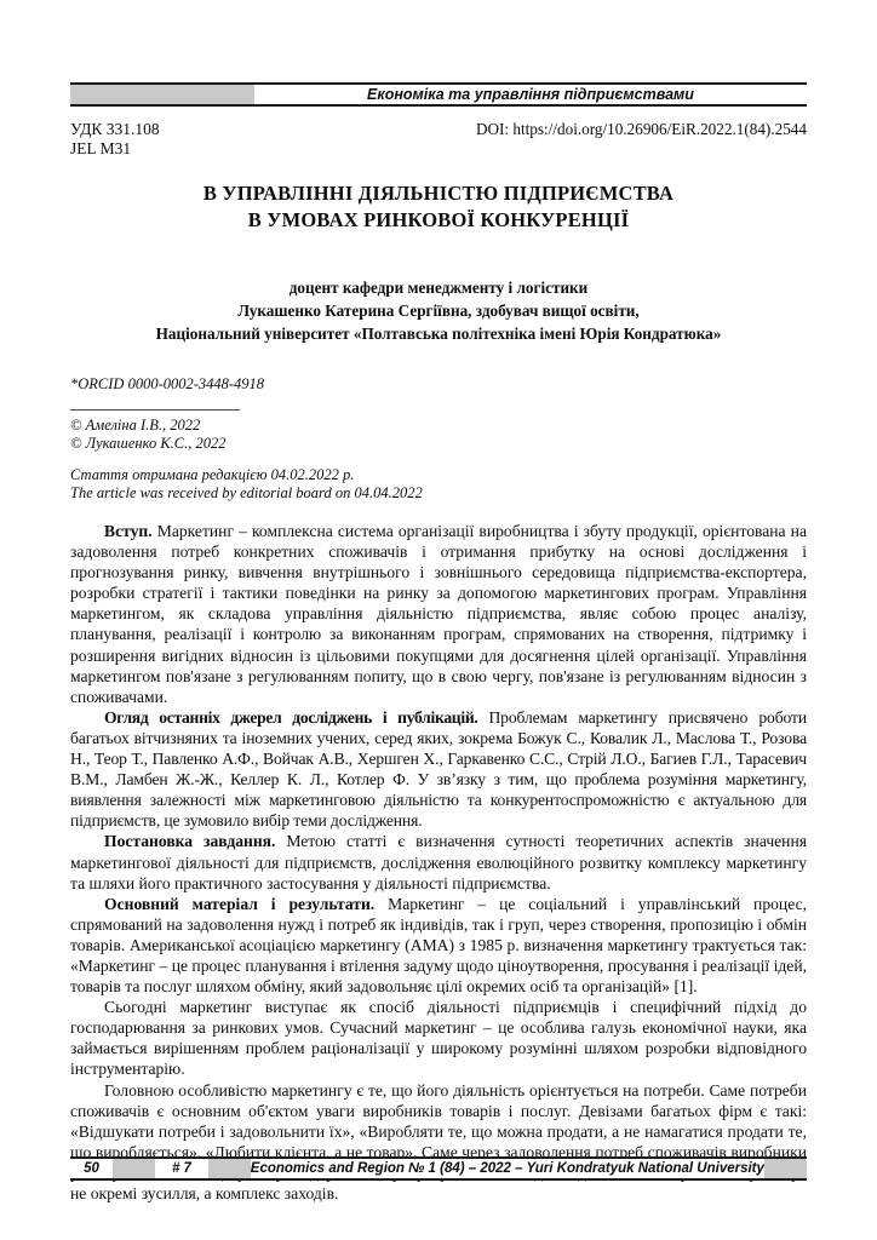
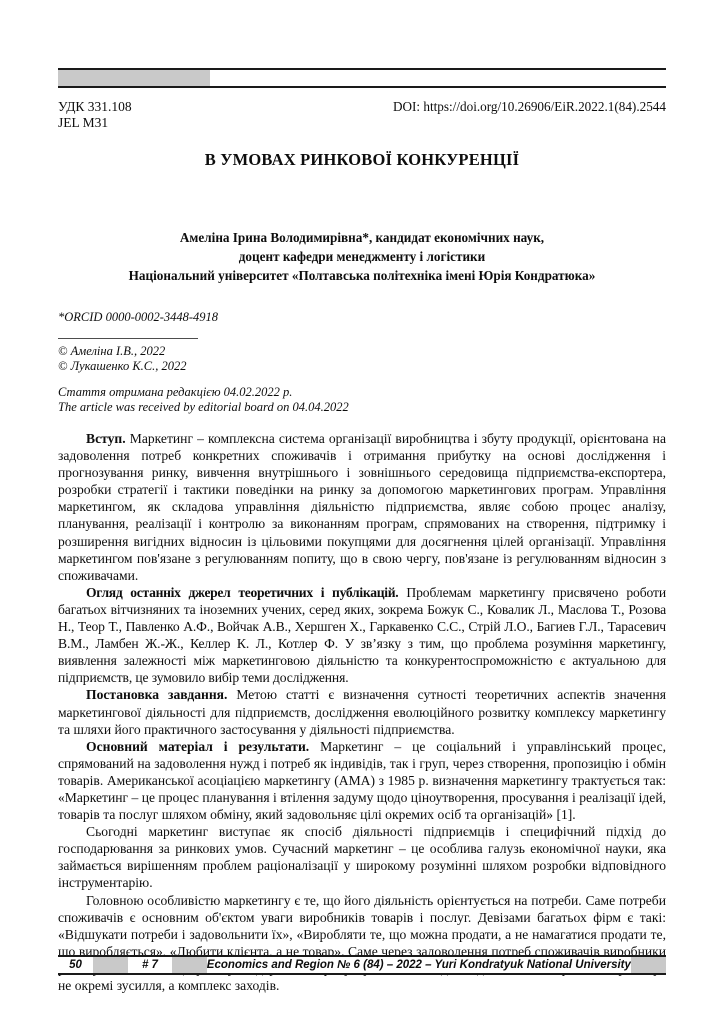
- Економіка та управління підприємствами
  УДК 331.108
  JEL M31
  DOI: https://doi.org/10.26906/EiR.2022.1(84).2544
- В УПРАВЛІННІ ДІЯЛЬНІСТЮ ПІДПРИЄМСТВА
  В УМОВАХ РИНКОВОЇ КОНКУРЕНЦІЇ
+ Амеліна Ірина Володимирівна*, кандидат економічних наук,
  доцент кафедри менеджменту і логістики
- Лукашенко Катерина Сергіївна, здобувач вищої освіти,
  Національний університет «Полтавська політехніка імені Юрія Кондратюка»
  *ORCID 0000-0002-3448-4918
  © Амеліна І.В., 2022
  © Лукашенко К.С., 2022
  Стаття отримана редакцією 04.02.2022 р.
  The article was received by editorial board on 04.04.2022
  Вступ. Маркетинг – комплексна система організації виробництва і збуту продукції, орієнтована на задоволення потреб конкретних споживачів і отримання прибутку на основі дослідження і прогнозування ринку, вивчення внутрішнього і зовнішнього середовища підприємства-експортера, розробки стратегії і тактики поведінки на ринку за допомогою маркетингових програм. Управління маркетингом, як складова управління діяльністю підприємства, являє собою процес аналізу, планування, реалізації і контролю за виконанням програм, спрямованих на створення, підтримку і розширення вигідних відносин із цільовими покупцями для досягнення цілей організації. Управління маркетингом пов'язане з регулюванням попиту, що в свою чергу, пов'язане із регулюванням відносин з споживачами.
- Огляд останніх джерел досліджень і публікацій. Проблемам маркетингу присвячено роботи багатьох вітчизняних та іноземних учених, серед яких, зокрема Божук С., Ковалик Л., Маслова Т., Розова Н., Теор Т., Павленко А.Ф., Войчак А.В., Хершген Х., Гаркавенко С.С., Стрій Л.О., Багиев Г.Л., Тарасевич В.М., Ламбен Ж.-Ж., Келлер К. Л., Котлер Ф. У звʼязку з тим, що проблема розуміння маркетингу, виявлення залежності між маркетинговою діяльністю та конкурентоспроможністю є актуальною для підприємств, це зумовило вибір теми дослідження.
+ Огляд останніх джерел теоретичних і публікацій. Проблемам маркетингу присвячено роботи багатьох вітчизняних та іноземних учених, серед яких, зокрема Божук С., Ковалик Л., Маслова Т., Розова Н., Теор Т., Павленко А.Ф., Войчак А.В., Хершген Х., Гаркавенко С.С., Стрій Л.О., Багиев Г.Л., Тарасевич В.М., Ламбен Ж.-Ж., Келлер К. Л., Котлер Ф. У звʼязку з тим, що проблема розуміння маркетингу, виявлення залежності між маркетинговою діяльністю та конкурентоспроможністю є актуальною для підприємств, це зумовило вибір теми дослідження.
  Постановка завдання. Метою статті є визначення сутності теоретичних аспектів значення маркетингової діяльності для підприємств, дослідження еволюційного розвитку комплексу маркетингу та шляхи його практичного застосування у діяльності підприємства.
  Основний матеріал і результати. Маркетинг – це соціальний і управлінський процес, спрямований на задоволення нужд і потреб як індивідів, так і груп, через створення, пропозицію і обмін товарів. Американської асоціацією маркетингу (АМА) з 1985 р. визначення маркетингу трактується так: «Маркетинг – це процес планування і втілення задуму щодо ціноутворення, просування і реалізації ідей, товарів та послуг шляхом обміну, який задовольняє цілі окремих осіб та організацій» [1].
  Сьогодні маркетинг виступає як спосіб діяльності підприємців і специфічний підхід до господарювання за ринкових умов. Сучасний маркетинг – це особлива галузь економічної науки, яка займається вирішенням проблем раціоналізації у широкому розумінні шляхом розробки відповідного інструментарію.
  Головною особливістю маркетингу є те, що його діяльність орієнтується на потреби. Саме потреби споживачів є основним об'єктом уваги виробників товарів і послуг. Девізами багатьох фірм є такі: «Відшукати потреби і задовольнити їх», «Виробляти те, що можна продати, а не намагатися продати те, що виробляється», «Любити клієнта, а не товар». Саме через задоволення потреб споживачів виробники не окремі зусилля, а комплекс заходів.
  50
  # 7
- Economics and Region № 1 (84) – 2022 – Yuri Kondratyuk National University
+ Economics and Region № 6 (84) – 2022 – Yuri Kondratyuk National University
